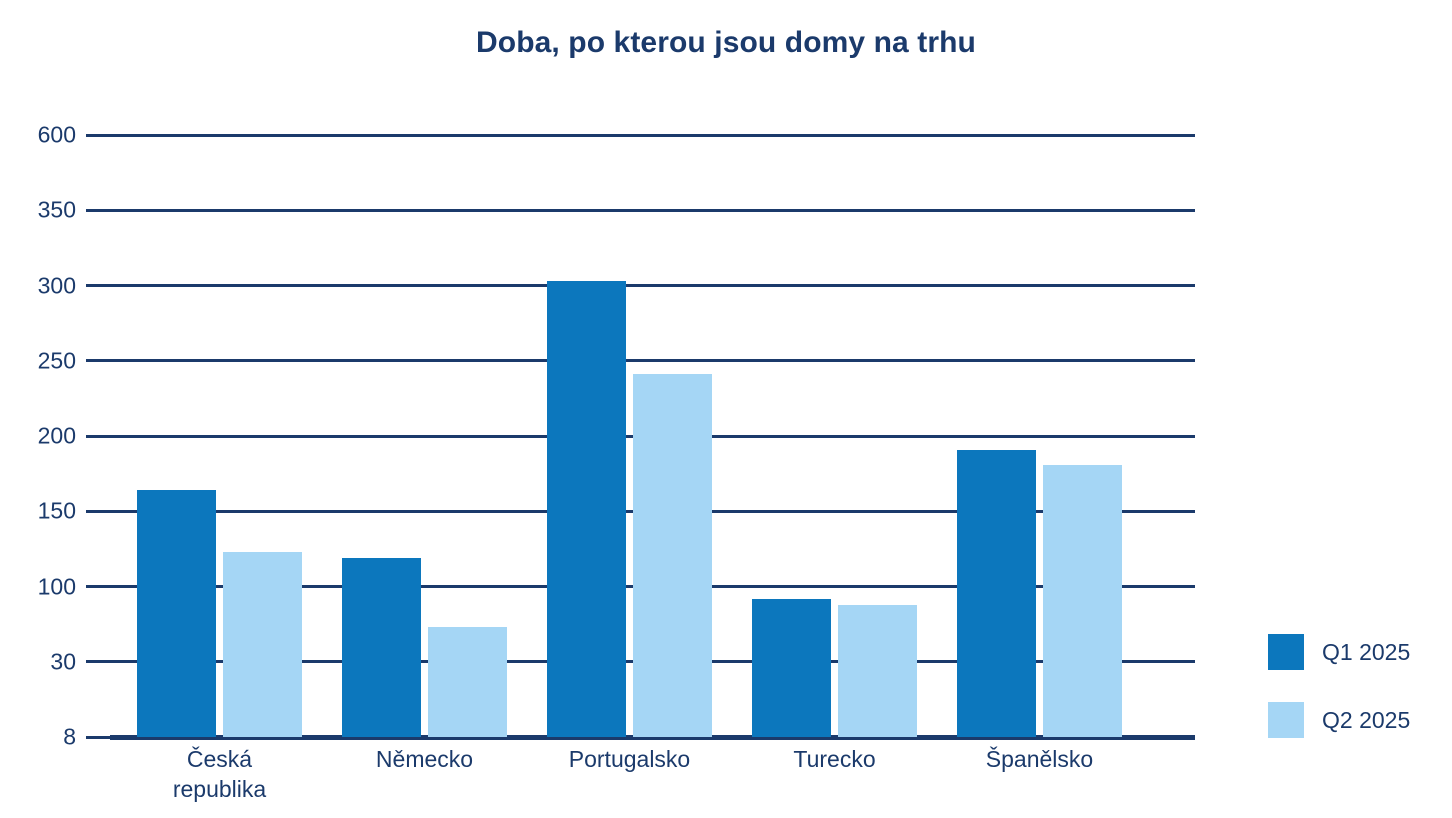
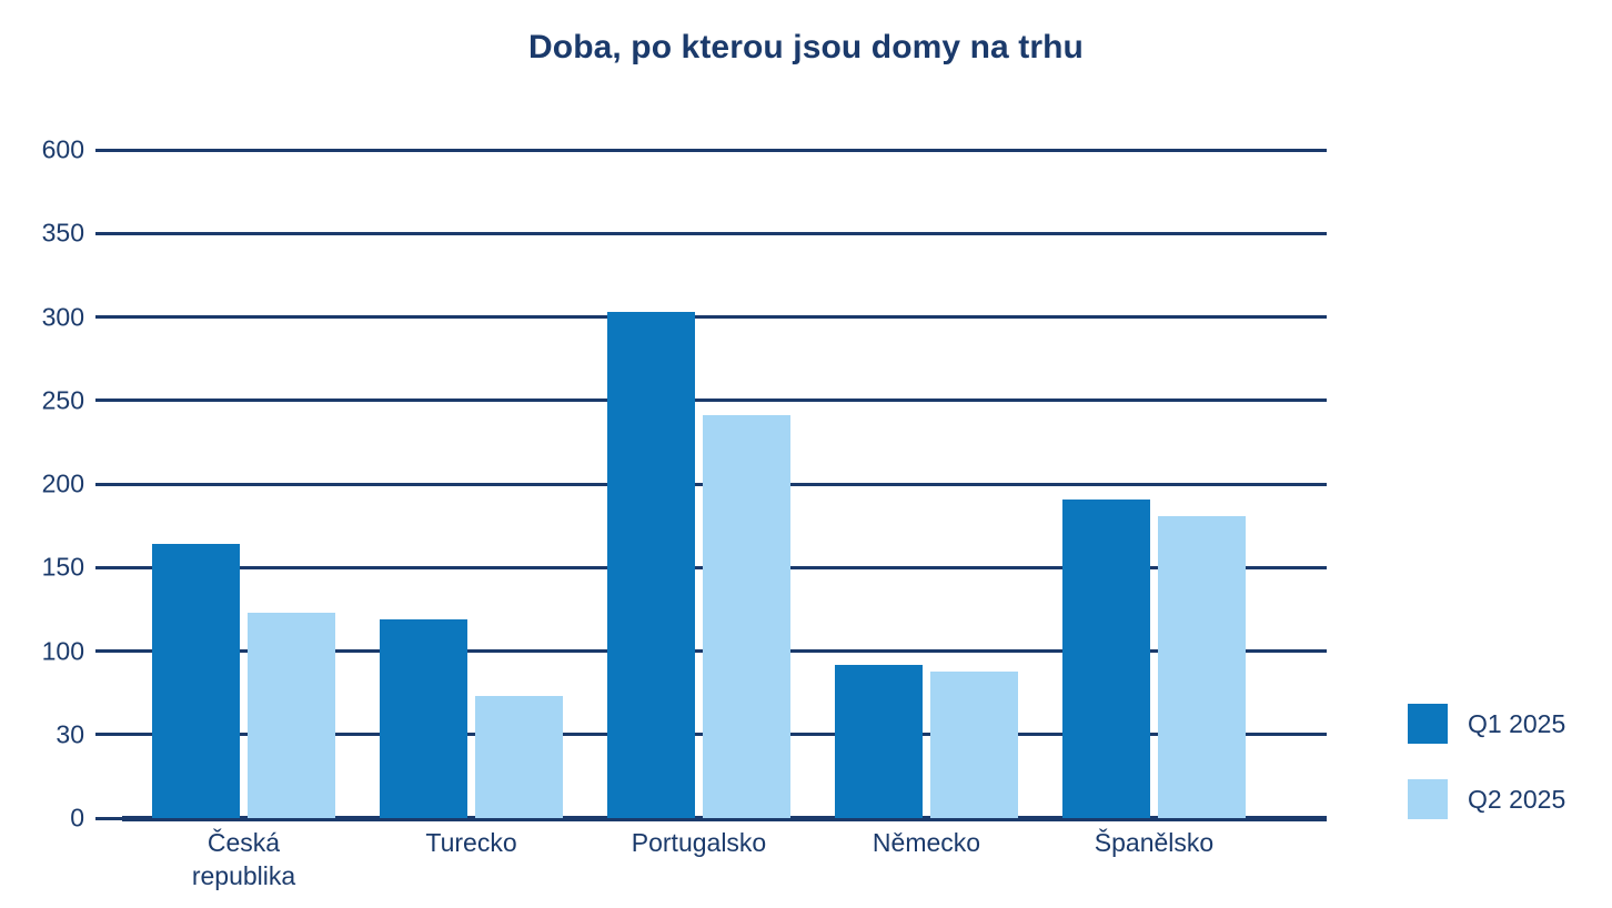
  Doba, po kterou jsou domy na trhu
  600
  350
  300
  250
  200
  150
  100
  30
- 8
+ 0
  Česká
  republika
- Německo
+ Turecko
  Portugalsko
- Turecko
+ Německo
  Španělsko
  Q1 2025
  Q2 2025
